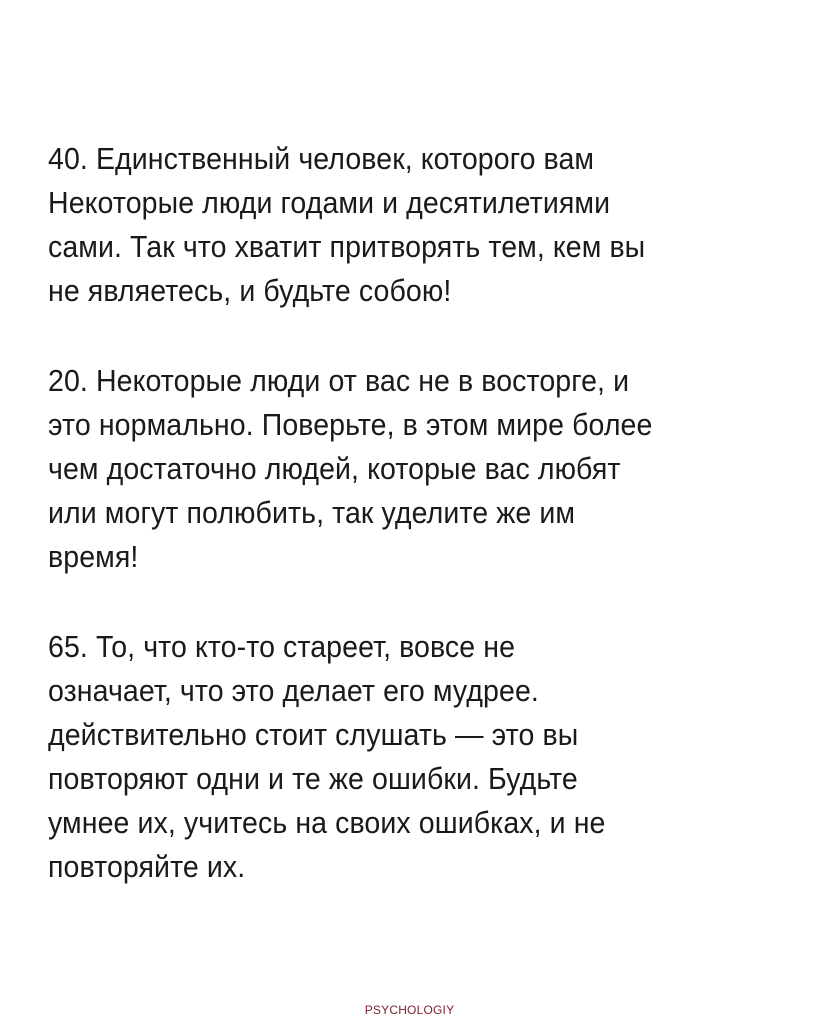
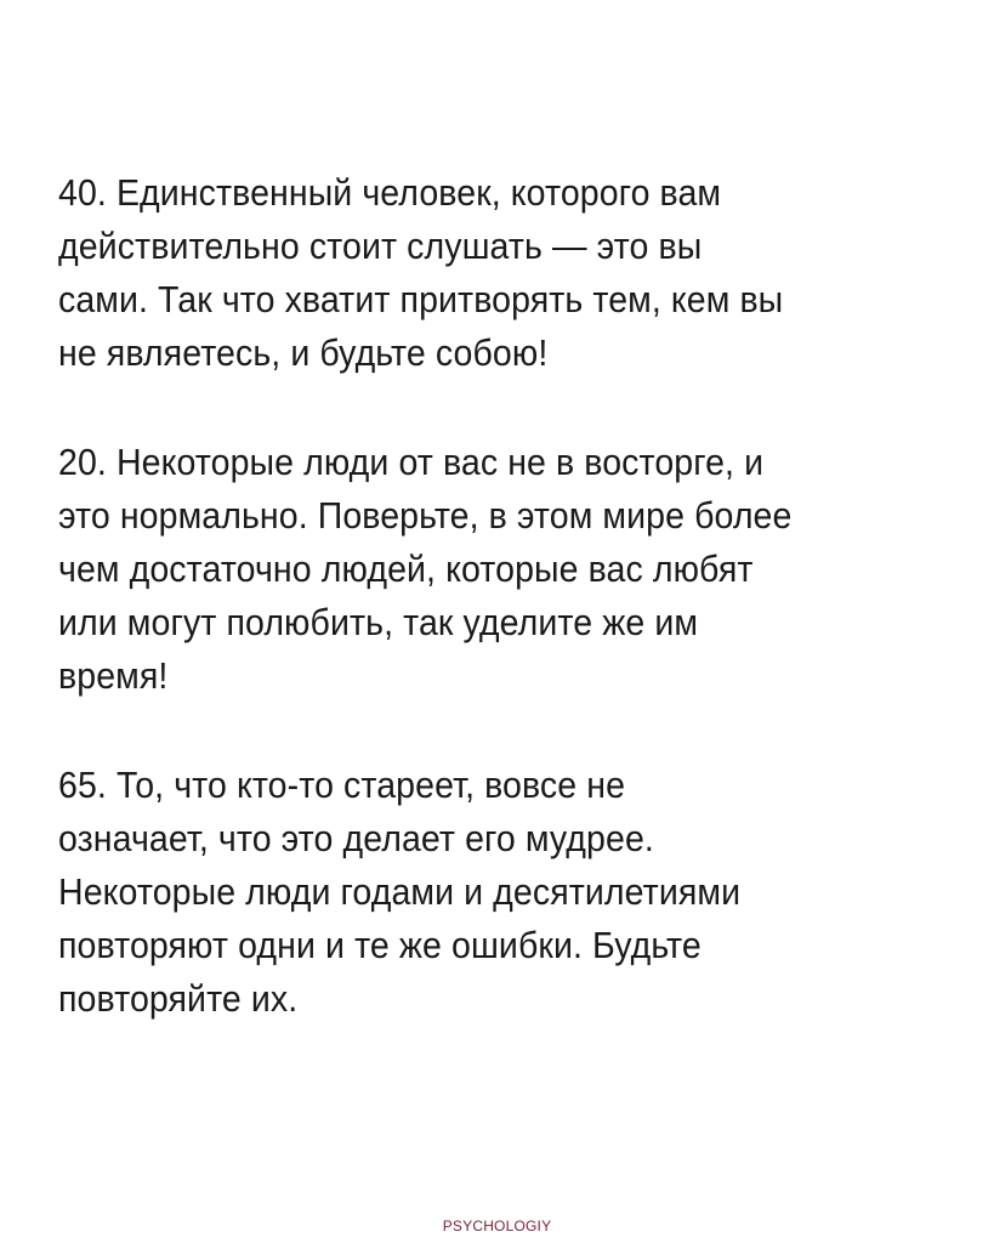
  40. Единственный человек, которого вам
- Некоторые люди годами и десятилетиями
+ действительно стоит слушать — это вы
  сами. Так что хватит притворять тем, кем вы
  не являетесь, и будьте собою!
  20. Некоторые люди от вас не в восторге, и
  это нормально. Поверьте, в этом мире более
  чем достаточно людей, которые вас любят
  или могут полюбить, так уделите же им
  время!
  65. То, что кто-то стареет, вовсе не
  означает, что это делает его мудрее.
- действительно стоит слушать — это вы
+ Некоторые люди годами и десятилетиями
  повторяют одни и те же ошибки. Будьте
- умнее их, учитесь на своих ошибках, и не
  повторяйте их.
  PSYCHOLOGIY
